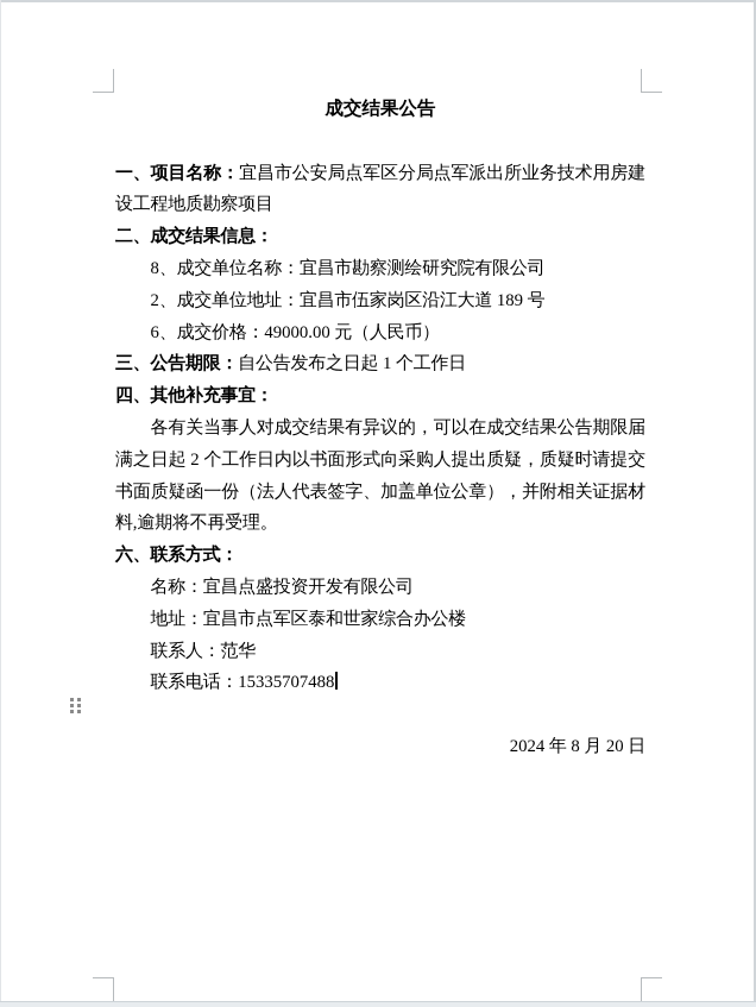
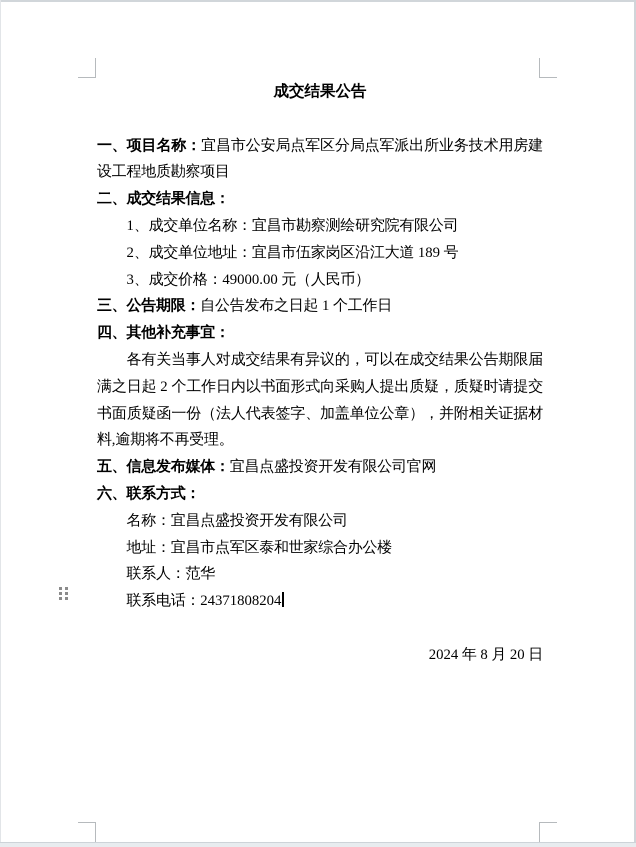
  成交结果公告
  一、项目名称：宜昌市公安局点军区分局点军派出所业务技术用房建设工程地质勘察项目
  二、成交结果信息：
- 8、成交单位名称：宜昌市勘察测绘研究院有限公司
+ 1、成交单位名称：宜昌市勘察测绘研究院有限公司
  2、成交单位地址：宜昌市伍家岗区沿江大道 189 号
- 6、成交价格：49000.00 元（人民币）
+ 3、成交价格：49000.00 元（人民币）
  三、公告期限：自公告发布之日起 1 个工作日
  四、其他补充事宜：
  各有关当事人对成交结果有异议的，可以在成交结果公告期限届满之日起 2 个工作日内以书面形式向采购人提出质疑，质疑时请提交书面质疑函一份（法人代表签字、加盖单位公章），并附相关证据材料,逾期将不再受理。
+ 五、信息发布媒体：宜昌点盛投资开发有限公司官网
  六、联系方式：
  名称：宜昌点盛投资开发有限公司
  地址：宜昌市点军区泰和世家综合办公楼
  联系人：范华
- 联系电话：15335707488
+ 联系电话：24371808204
  2024 年 8 月 20 日
